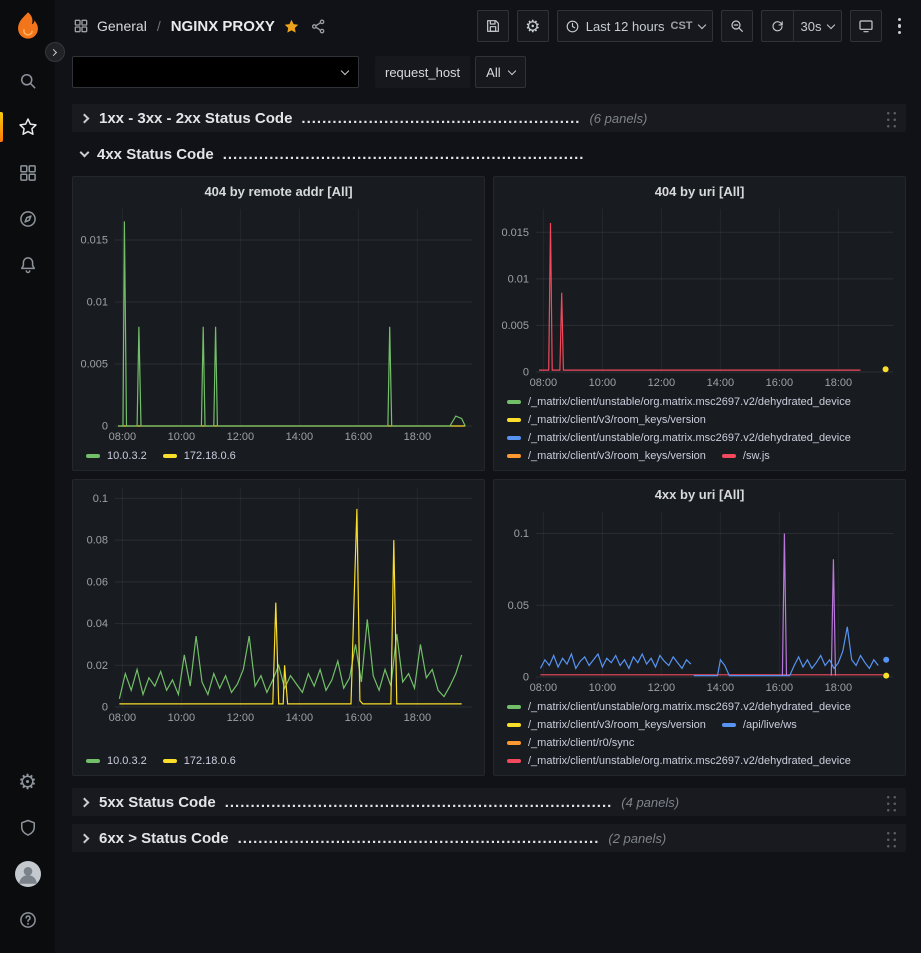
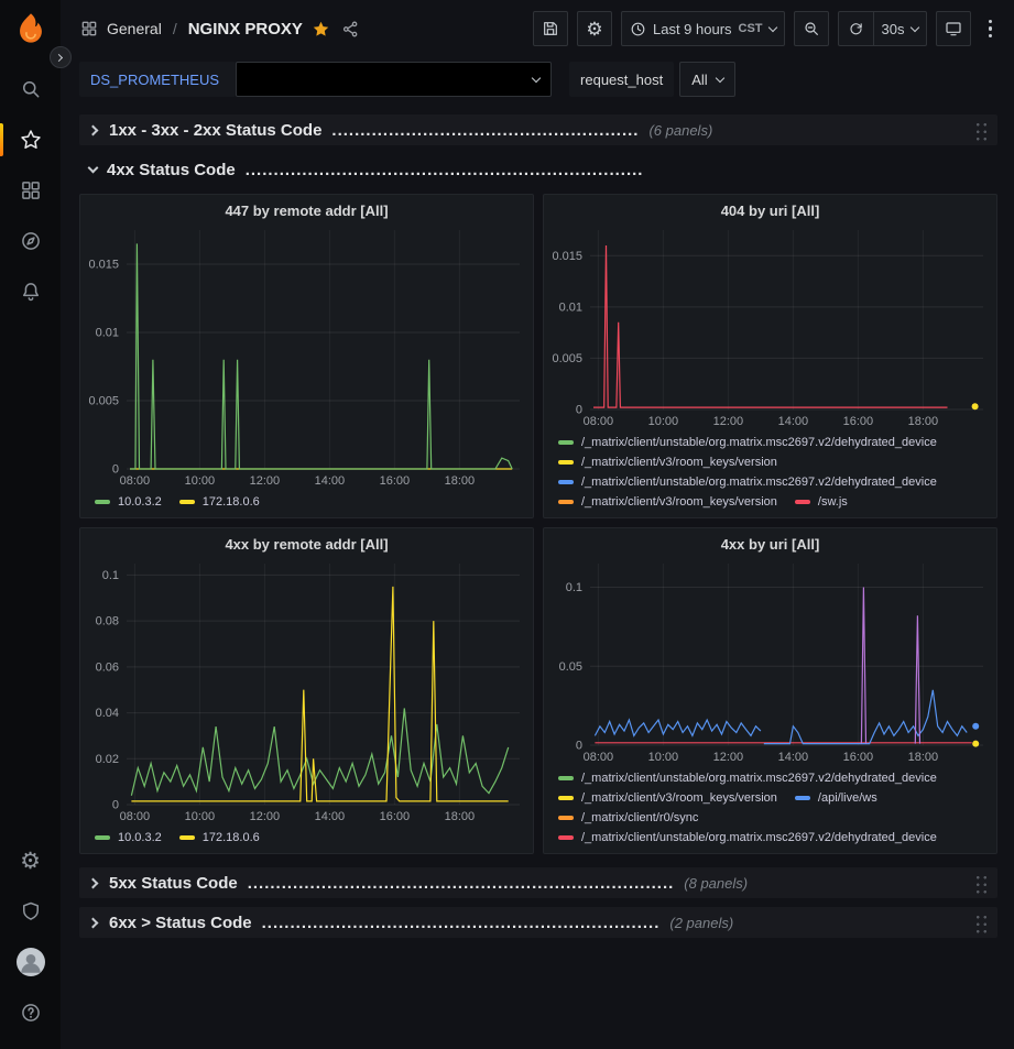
  ⚙
  General
  /
  NGINX PROXY
  ⚙
- Last 12 hours
+ Last 9 hours
  CST
  30s
+ DS_PROMETHEUS
  request_host
  All
  1xx - 3xx - 2xx Status Code
  ......................................................
  (6 panels)
  4xx Status Code
  ......................................................................
- 404 by remote addr [All]
+ 447 by remote addr [All]
  0
  0.005
  0.01
  0.015
  08:00
  10:00
  12:00
  14:00
  16:00
  18:00
  10.0.3.2
  172.18.0.6
  404 by uri [All]
  0
  0.005
  0.01
  0.015
  08:00
  10:00
  12:00
  14:00
  16:00
  18:00
  /_matrix/client/unstable/org.matrix.msc2697.v2/dehydrated_device
  /_matrix/client/v3/room_keys/version
  /_matrix/client/unstable/org.matrix.msc2697.v2/dehydrated_device
  /_matrix/client/v3/room_keys/version
  /sw.js
+ 4xx by remote addr [All]
  0
  0.02
  0.04
  0.06
  0.08
  0.1
  08:00
  10:00
  12:00
  14:00
  16:00
  18:00
  10.0.3.2
  172.18.0.6
  4xx by uri [All]
  0
  0.05
  0.1
  08:00
  10:00
  12:00
  14:00
  16:00
  18:00
  /_matrix/client/unstable/org.matrix.msc2697.v2/dehydrated_device
  /_matrix/client/v3/room_keys/version
  /api/live/ws
  /_matrix/client/r0/sync
  /_matrix/client/unstable/org.matrix.msc2697.v2/dehydrated_device
  5xx Status Code
  ...........................................................................
- (4 panels)
+ (8 panels)
  6xx > Status Code
  ......................................................................
  (2 panels)
